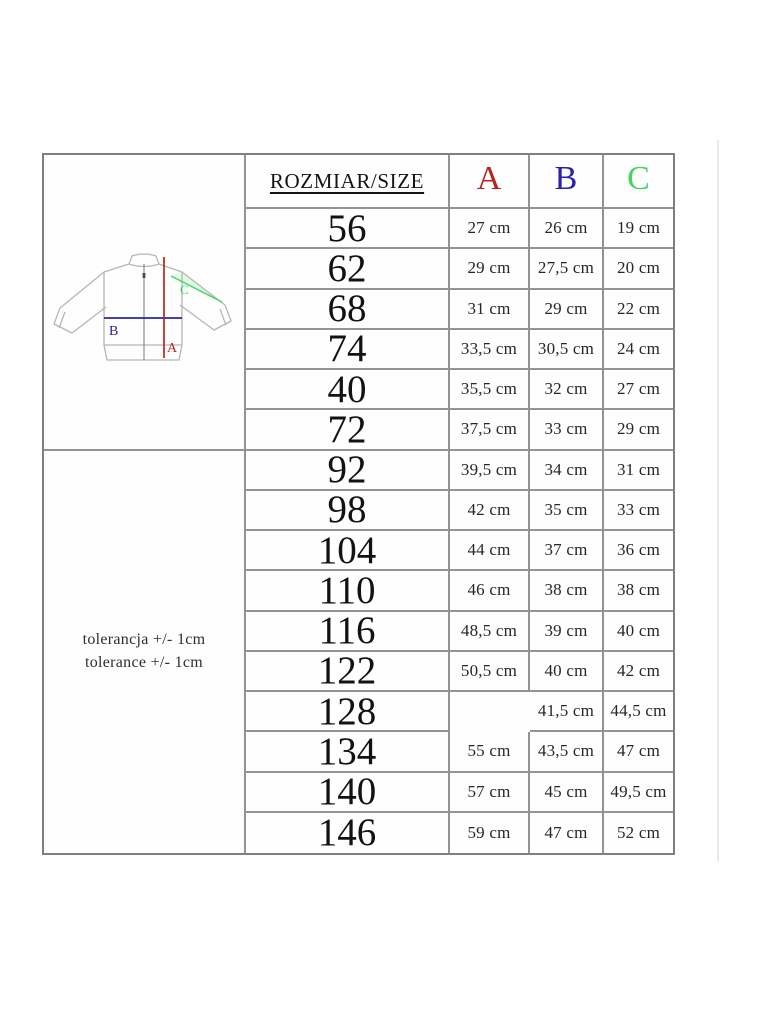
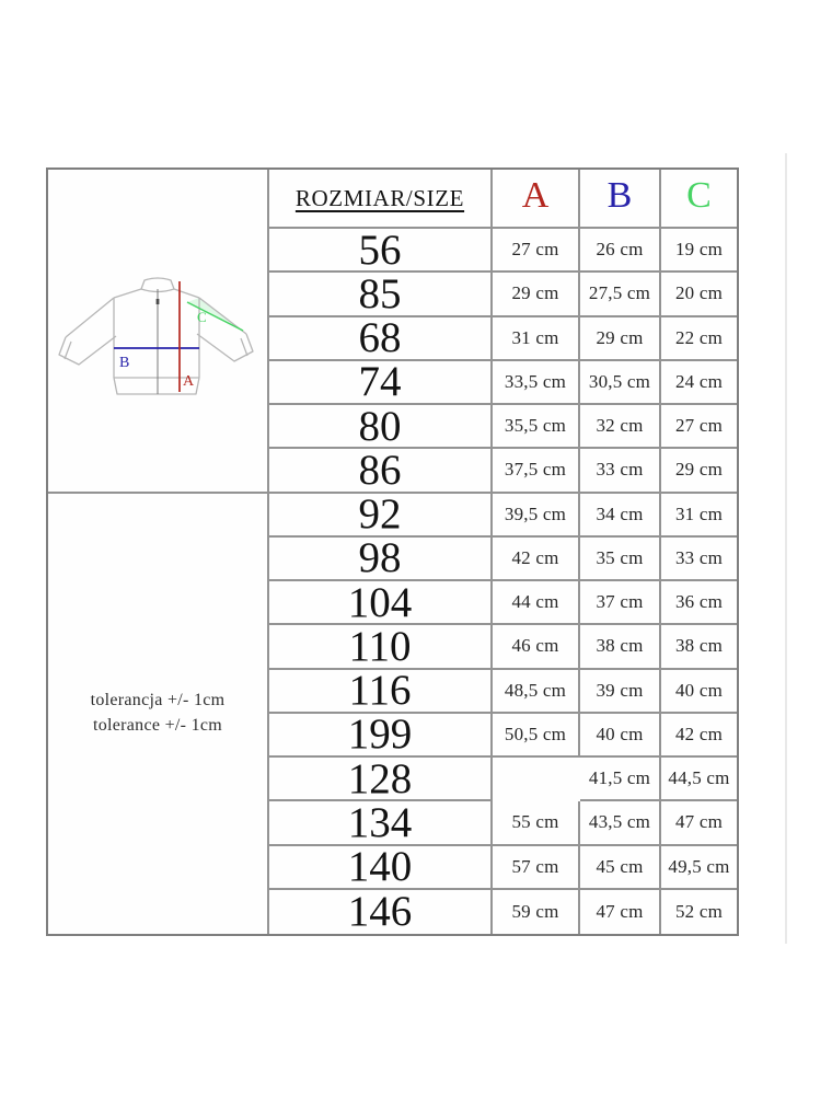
  B
  A
  C
  tolerancja +/- 1cm
  tolerance +/- 1cm
  ROZMIAR/SIZE
  A
  B
  C
  56
  27 cm
  26 cm
  19 cm
- 62
+ 85
  29 cm
  27,5 cm
  20 cm
  68
  31 cm
  29 cm
  22 cm
  74
  33,5 cm
  30,5 cm
  24 cm
- 40
+ 80
  35,5 cm
  32 cm
  27 cm
- 72
+ 86
  37,5 cm
  33 cm
  29 cm
  92
  39,5 cm
  34 cm
  31 cm
  98
  42 cm
  35 cm
  33 cm
  104
  44 cm
  37 cm
  36 cm
  110
  46 cm
  38 cm
  38 cm
  116
  48,5 cm
  39 cm
  40 cm
- 122
+ 199
  50,5 cm
  40 cm
  42 cm
  128
  41,5 cm
  44,5 cm
  134
  55 cm
  43,5 cm
  47 cm
  140
  57 cm
  45 cm
  49,5 cm
  146
  59 cm
  47 cm
  52 cm
